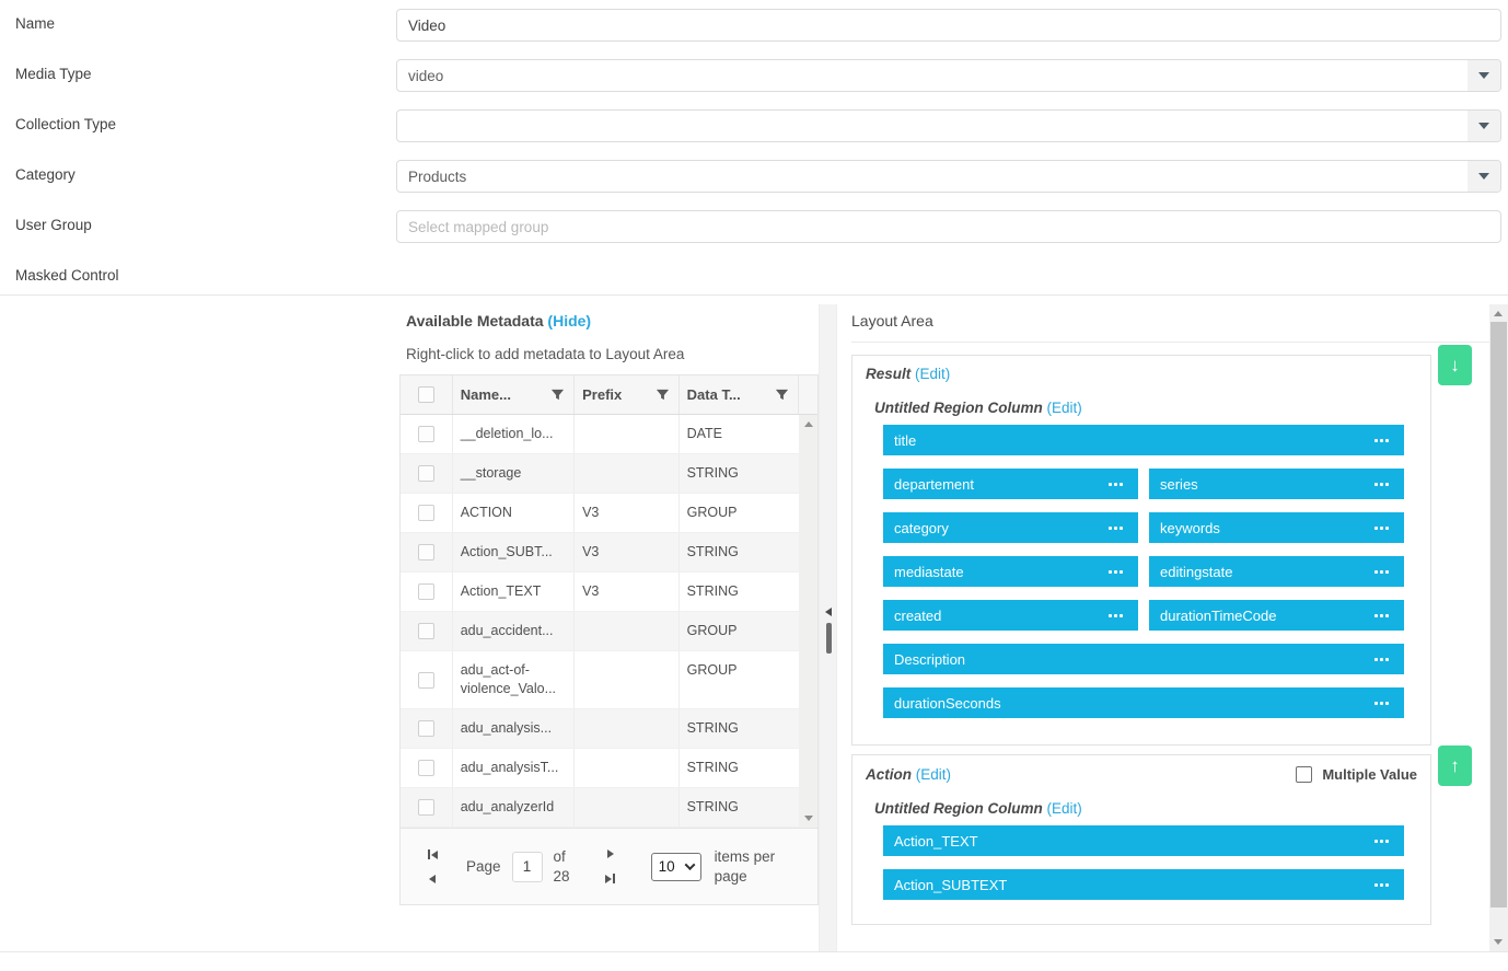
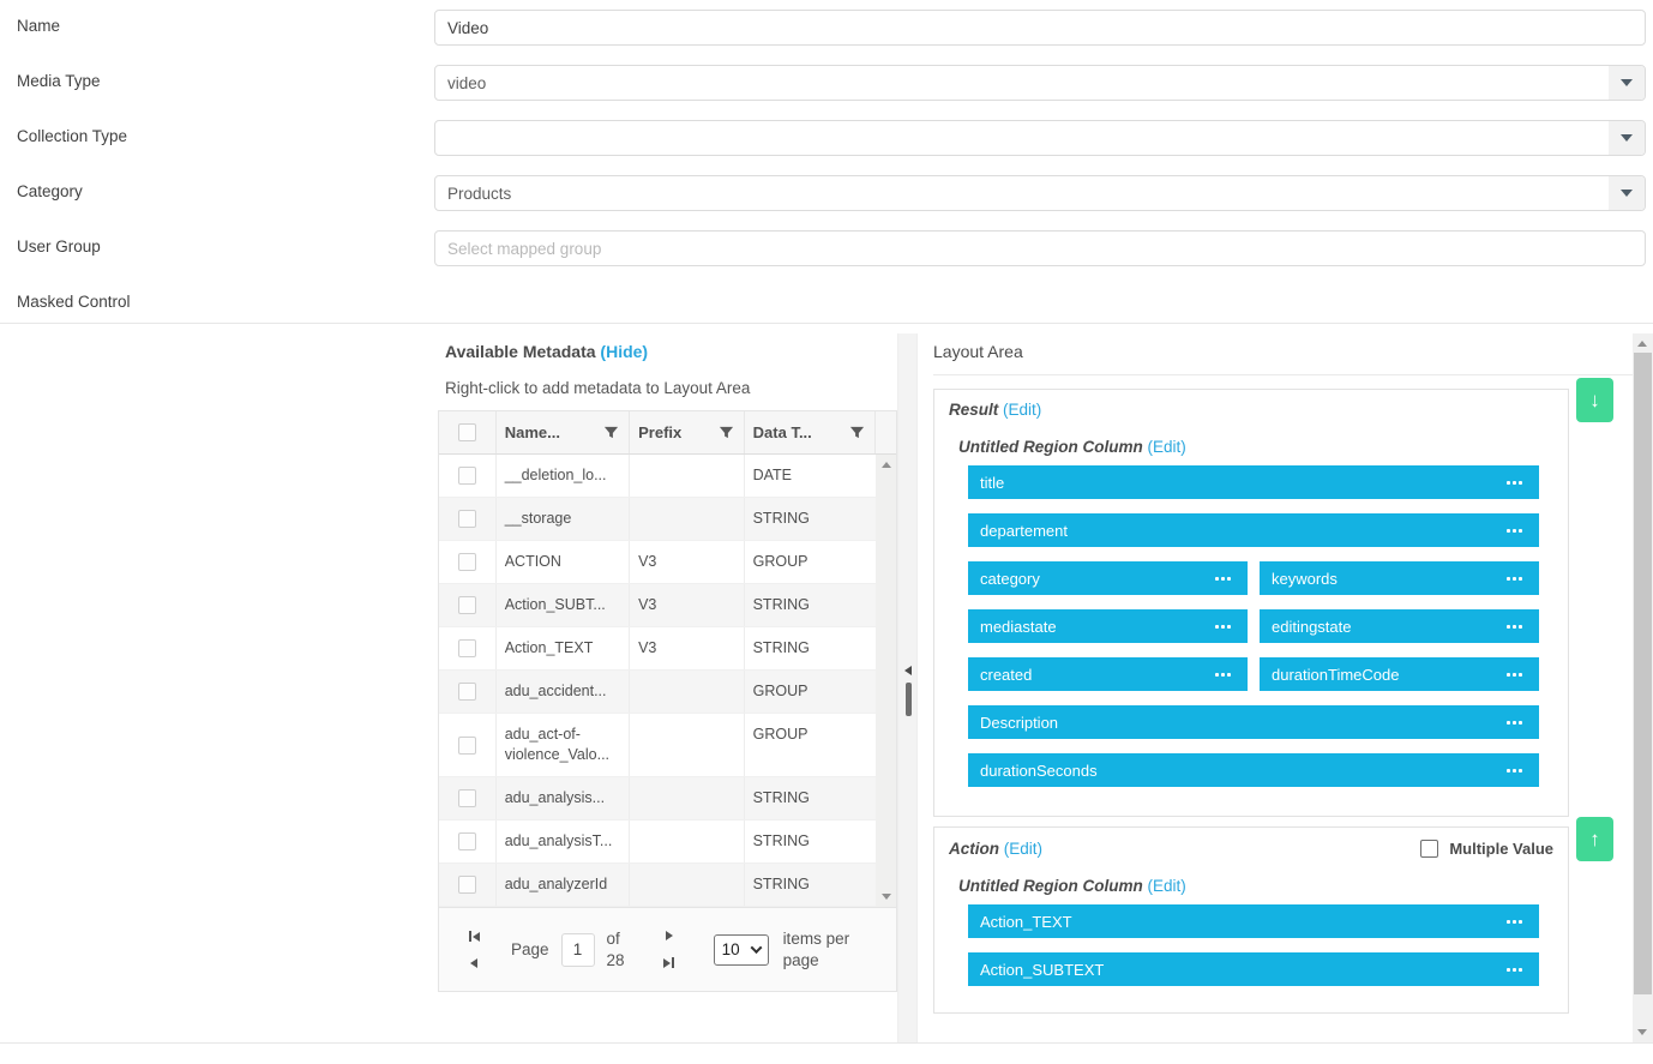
  Name
  Video
  Media Type
  video
  Collection Type
  Category
  Products
  User Group
  Select mapped group
  Masked Control
  Available Metadata (Hide)
  Right-click to add metadata to Layout Area
  Name...
  Prefix
  Data T...
  __deletion_lo...
  DATE
  __storage
  STRING
  ACTION
  V3
  GROUP
  Action_SUBT...
  V3
  STRING
  Action_TEXT
  V3
  STRING
  adu_accident...
  GROUP
  adu_act-of-violence_Valo...
  GROUP
  adu_analysis...
  STRING
  adu_analysisT...
  STRING
  adu_analyzerId
  STRING
  Page
  1
  of
  28
  10
  items per page
  Layout Area
  Result (Edit)
  Untitled Region Column (Edit)
  title
  departement
- series
  category
  keywords
  mediastate
  editingstate
  created
  durationTimeCode
  Description
  durationSeconds
  Action (Edit)
  Multiple Value
  Untitled Region Column (Edit)
  Action_TEXT
  Action_SUBTEXT
  ↓
  ↑
